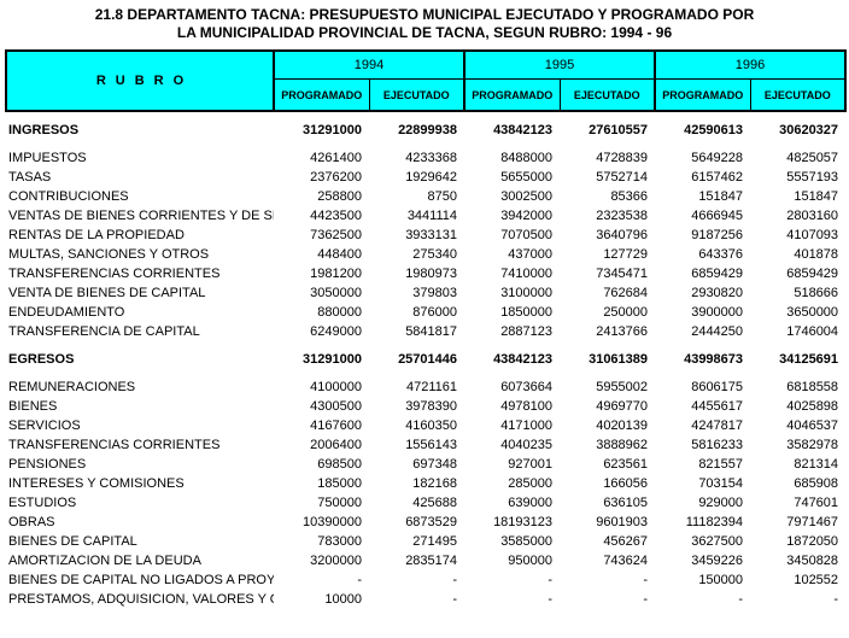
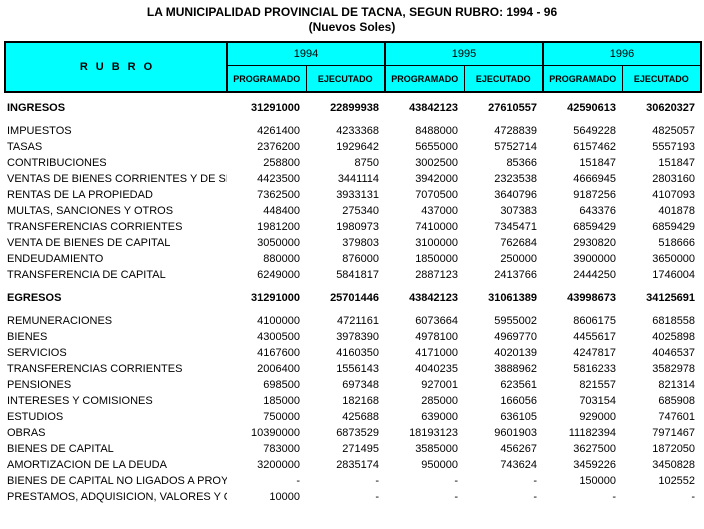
- 21.8 DEPARTAMENTO TACNA: PRESUPUESTO MUNICIPAL EJECUTADO Y PROGRAMADO POR
  LA MUNICIPALIDAD PROVINCIAL DE TACNA, SEGUN RUBRO: 1994 - 96
+ (Nuevos Soles)
  RUBRO	1994	1995	1996
  PROGRAMADO	EJECUTADO	PROGRAMADO	EJECUTADO	PROGRAMADO	EJECUTADO
  INGRESOS	31291000	22899938	43842123	27610557	42590613	30620327
  IMPUESTOS	4261400	4233368	8488000	4728839	5649228	4825057
  TASAS	2376200	1929642	5655000	5752714	6157462	5557193
  CONTRIBUCIONES	258800	8750	3002500	85366	151847	151847
  VENTAS DE BIENES CORRIENTES Y DE S	4423500	3441114	3942000	2323538	4666945	2803160
  RENTAS DE LA PROPIEDAD	7362500	3933131	7070500	3640796	9187256	4107093
- MULTAS, SANCIONES Y OTROS	448400	275340	437000	127729	643376	401878
+ MULTAS, SANCIONES Y OTROS	448400	275340	437000	307383	643376	401878
  TRANSFERENCIAS CORRIENTES	1981200	1980973	7410000	7345471	6859429	6859429
  VENTA DE BIENES DE CAPITAL	3050000	379803	3100000	762684	2930820	518666
  ENDEUDAMIENTO	880000	876000	1850000	250000	3900000	3650000
  TRANSFERENCIA DE CAPITAL	6249000	5841817	2887123	2413766	2444250	1746004
  EGRESOS	31291000	25701446	43842123	31061389	43998673	34125691
  REMUNERACIONES	4100000	4721161	6073664	5955002	8606175	6818558
  BIENES	4300500	3978390	4978100	4969770	4455617	4025898
  SERVICIOS	4167600	4160350	4171000	4020139	4247817	4046537
  TRANSFERENCIAS CORRIENTES	2006400	1556143	4040235	3888962	5816233	3582978
  PENSIONES	698500	697348	927001	623561	821557	821314
  INTERESES Y COMISIONES	185000	182168	285000	166056	703154	685908
  ESTUDIOS	750000	425688	639000	636105	929000	747601
  OBRAS	10390000	6873529	18193123	9601903	11182394	7971467
  BIENES DE CAPITAL	783000	271495	3585000	456267	3627500	1872050
  AMORTIZACION DE LA DEUDA	3200000	2835174	950000	743624	3459226	3450828
  BIENES DE CAPITAL NO LIGADOS A PROY	-	-	-	-	150000	102552
  PRESTAMOS, ADQUISICION, VALORES Y	10000	-	-	-	-	-
